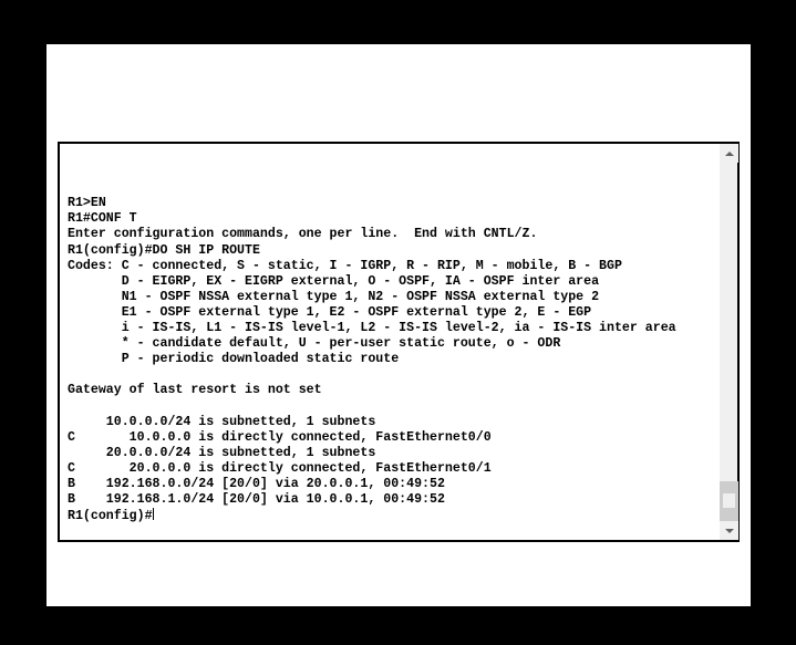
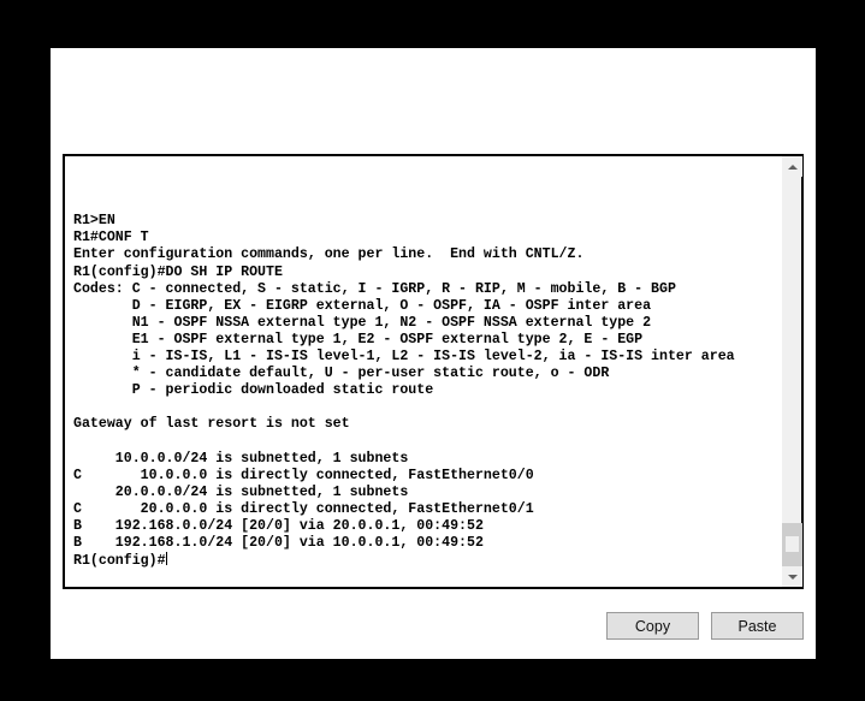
  R1>EN
  R1#CONF T
  Enter configuration commands, one per line. End with CNTL/Z.
  R1(config)#DO SH IP ROUTE
  Codes: C - connected, S - static, I - IGRP, R - RIP, M - mobile, B - BGP
  D - EIGRP, EX - EIGRP external, O - OSPF, IA - OSPF inter area
  N1 - OSPF NSSA external type 1, N2 - OSPF NSSA external type 2
  E1 - OSPF external type 1, E2 - OSPF external type 2, E - EGP
  i - IS-IS, L1 - IS-IS level-1, L2 - IS-IS level-2, ia - IS-IS inter area
  * - candidate default, U - per-user static route, o - ODR
  P - periodic downloaded static route
  Gateway of last resort is not set
  10.0.0.0/24 is subnetted, 1 subnets
  C 10.0.0.0 is directly connected, FastEthernet0/0
  20.0.0.0/24 is subnetted, 1 subnets
  C 20.0.0.0 is directly connected, FastEthernet0/1
  B 192.168.0.0/24 [20/0] via 20.0.0.1, 00:49:52
  B 192.168.1.0/24 [20/0] via 10.0.0.1, 00:49:52
  R1(config)#
+ Copy
+ Paste
